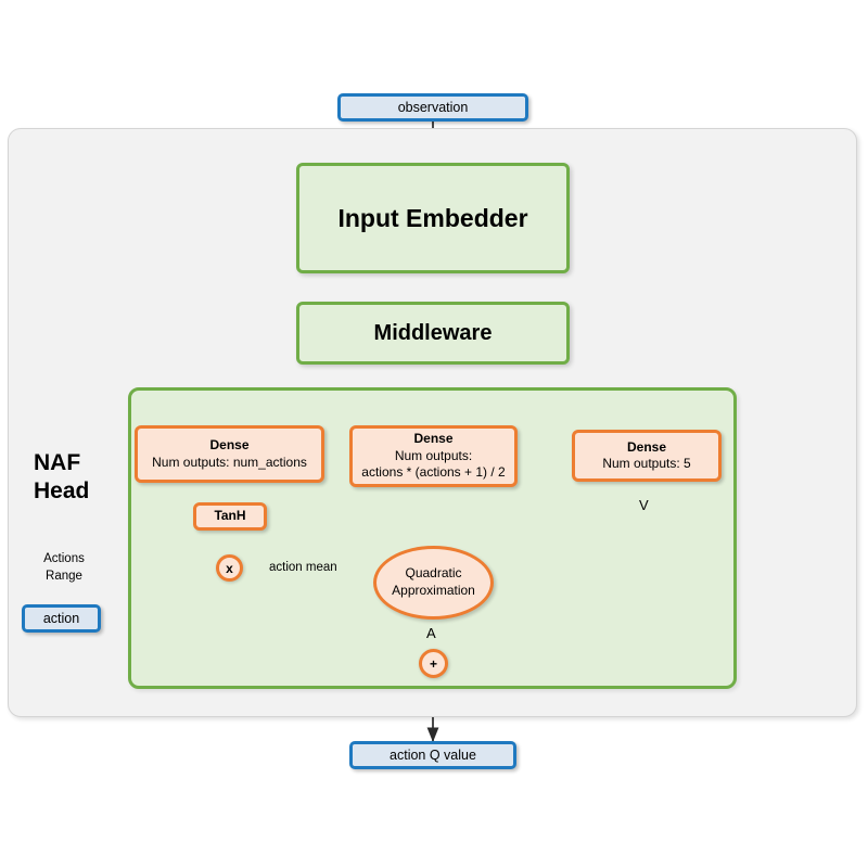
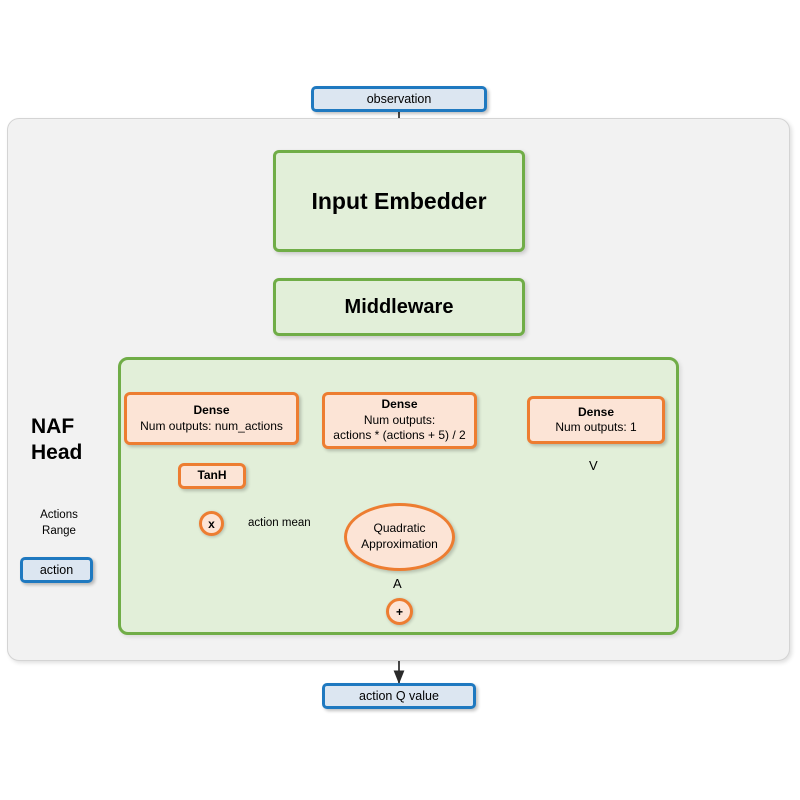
  observation
  action
  action Q value
  Input Embedder
  Middleware
  NAF
  Head
  Actions
  Range
  Dense
  Num outputs: num_actions
  Dense
  Num outputs:
- actions * (actions + 1) / 2
+ actions * (actions + 5) / 2
  Dense
- Num outputs: 5
+ Num outputs: 1
  TanH
  x
  Quadratic
  Approximation
  +
  action mean
  A
  V
